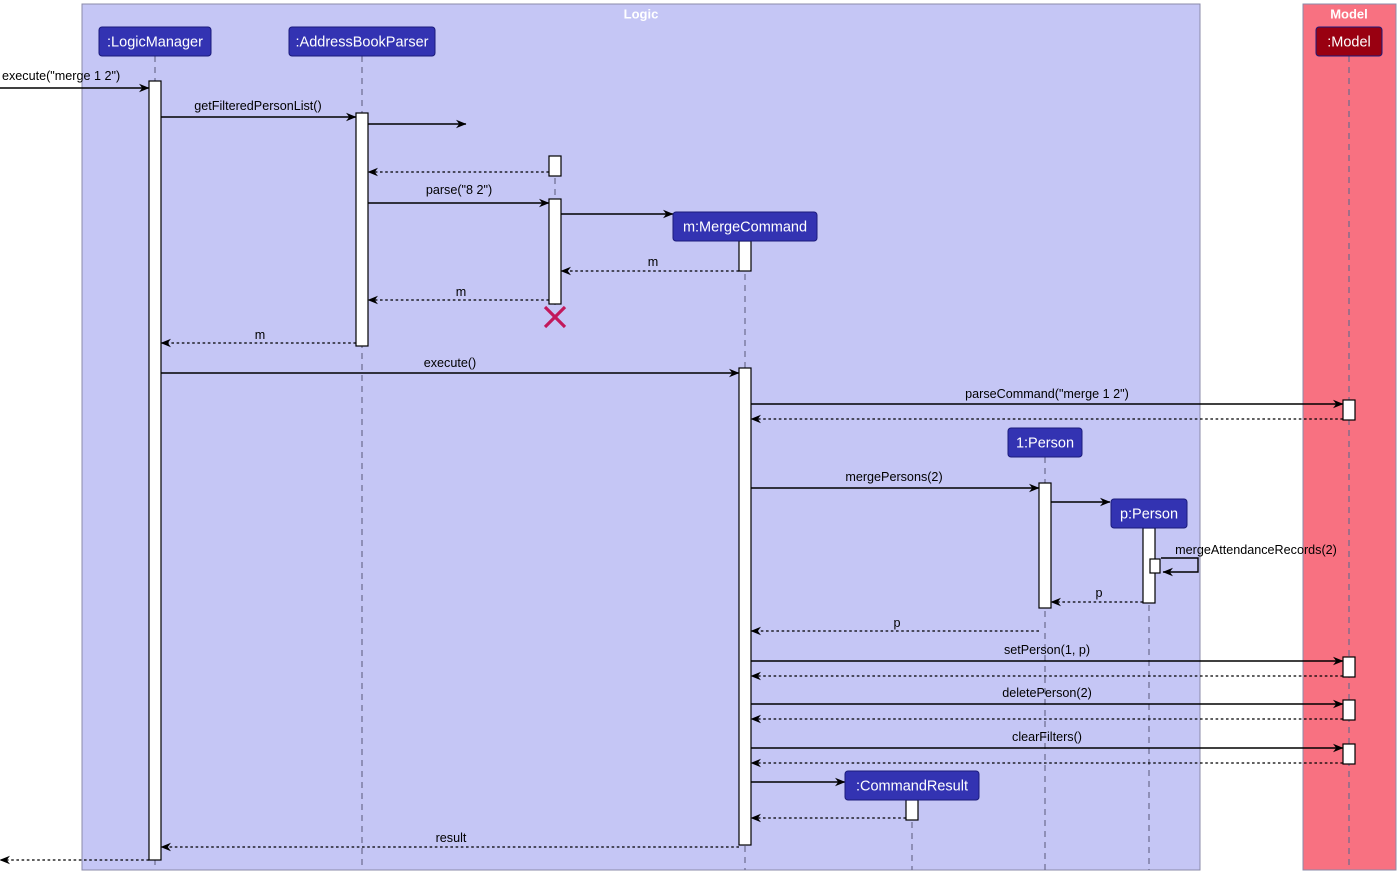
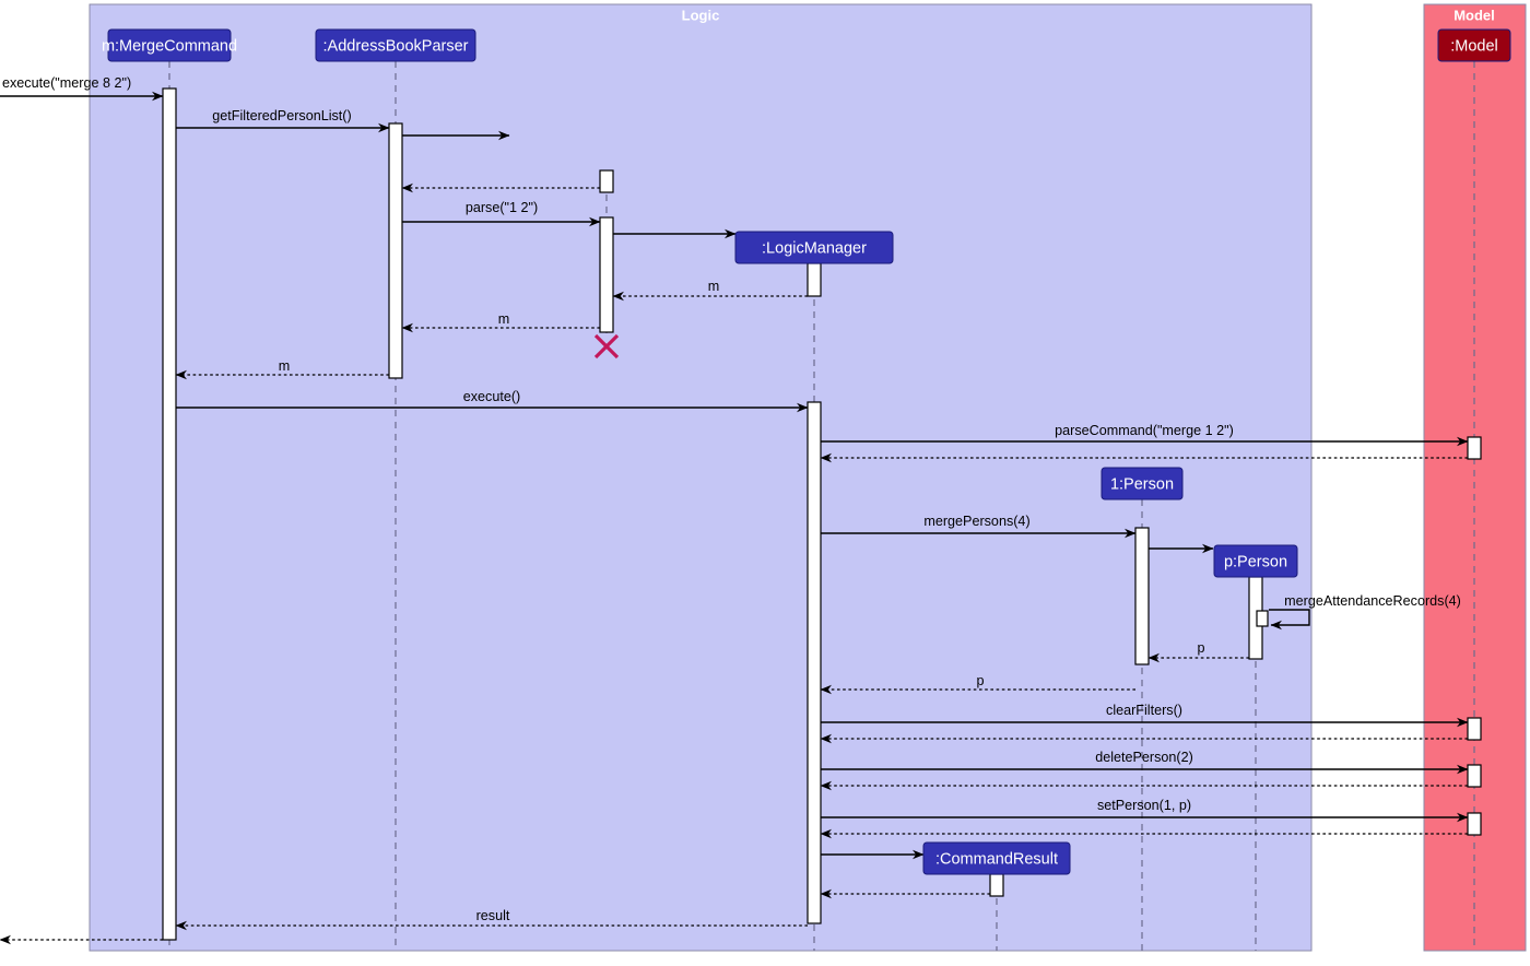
  Logic
  Model
- execute("merge 1 2")
+ execute("merge 8 2")
  getFilteredPersonList()
- parse("8 2")
+ parse("1 2")
  m
  m
  m
  execute()
  parseCommand("merge 1 2")
- mergePersons(2)
+ mergePersons(4)
- mergeAttendanceRecords(2)
+ mergeAttendanceRecords(4)
  p
  p
- setPerson(1, p)
+ clearFilters()
  deletePerson(2)
- clearFilters()
+ setPerson(1, p)
  result
- :LogicManager
+ m:MergeCommand
  :AddressBookParser
- m:MergeCommand
+ :LogicManager
  1:Person
  p:Person
  :CommandResult
  :Model
